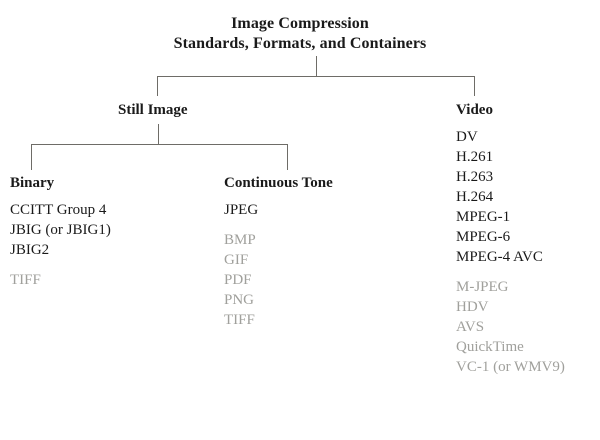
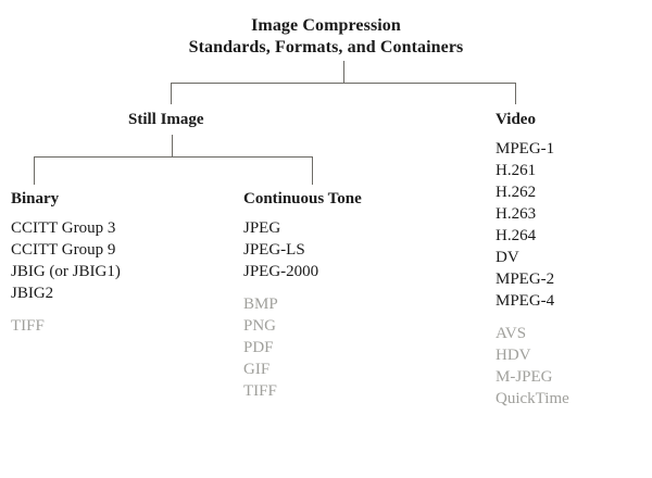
  Image Compression
  Standards, Formats, and Containers
  Still Image
  Video
  Binary
  Continuous Tone
+ CCITT Group 3
- CCITT Group 4
+ CCITT Group 9
  JBIG (or JBIG1)
  JBIG2
  TIFF
  JPEG
+ JPEG-LS
+ JPEG-2000
  BMP
- GIF
+ PNG
  PDF
- PNG
+ GIF
  TIFF
- DV
+ MPEG-1
  H.261
+ H.262
  H.263
  H.264
- MPEG-1
+ DV
+ MPEG-2
- MPEG-6
+ MPEG-4
- MPEG-4 AVC
- M-JPEG
+ AVS
  HDV
- AVS
+ M-JPEG
  QuickTime
- VC-1 (or WMV9)
